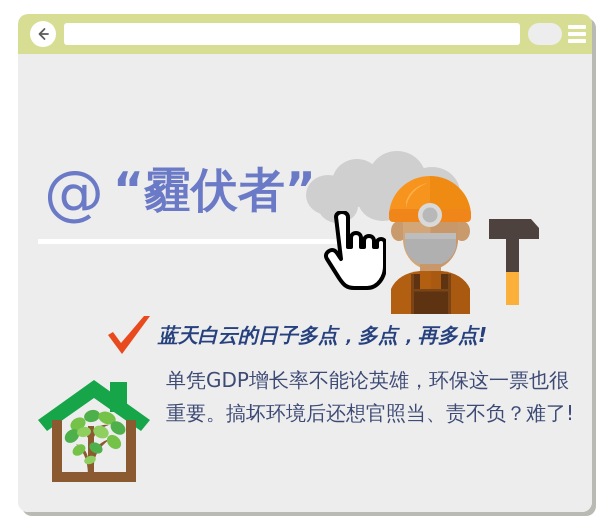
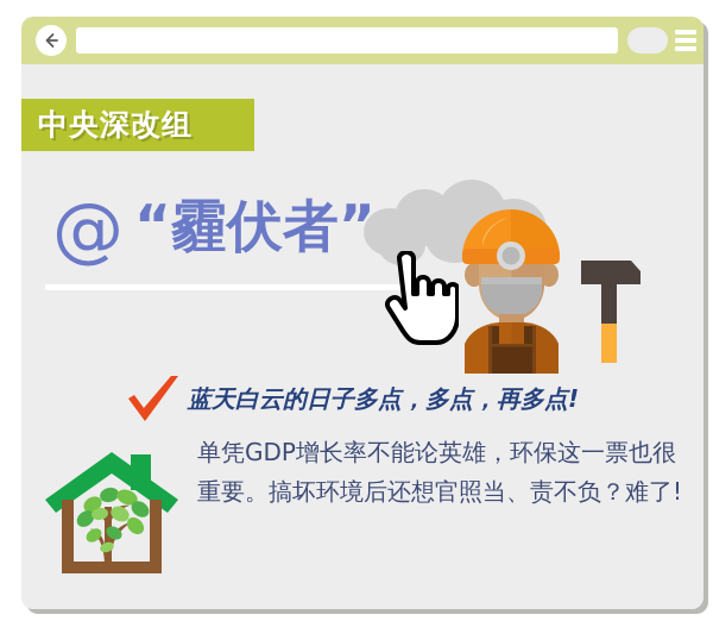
+ 中央深改组
  @
  “霾伏者”
  蓝天白云的日子多点，多点，再多点!
  单凭GDP增长率不能论英雄，环保这一票也很重要。搞坏环境后还想官照当、责不负？难了!
